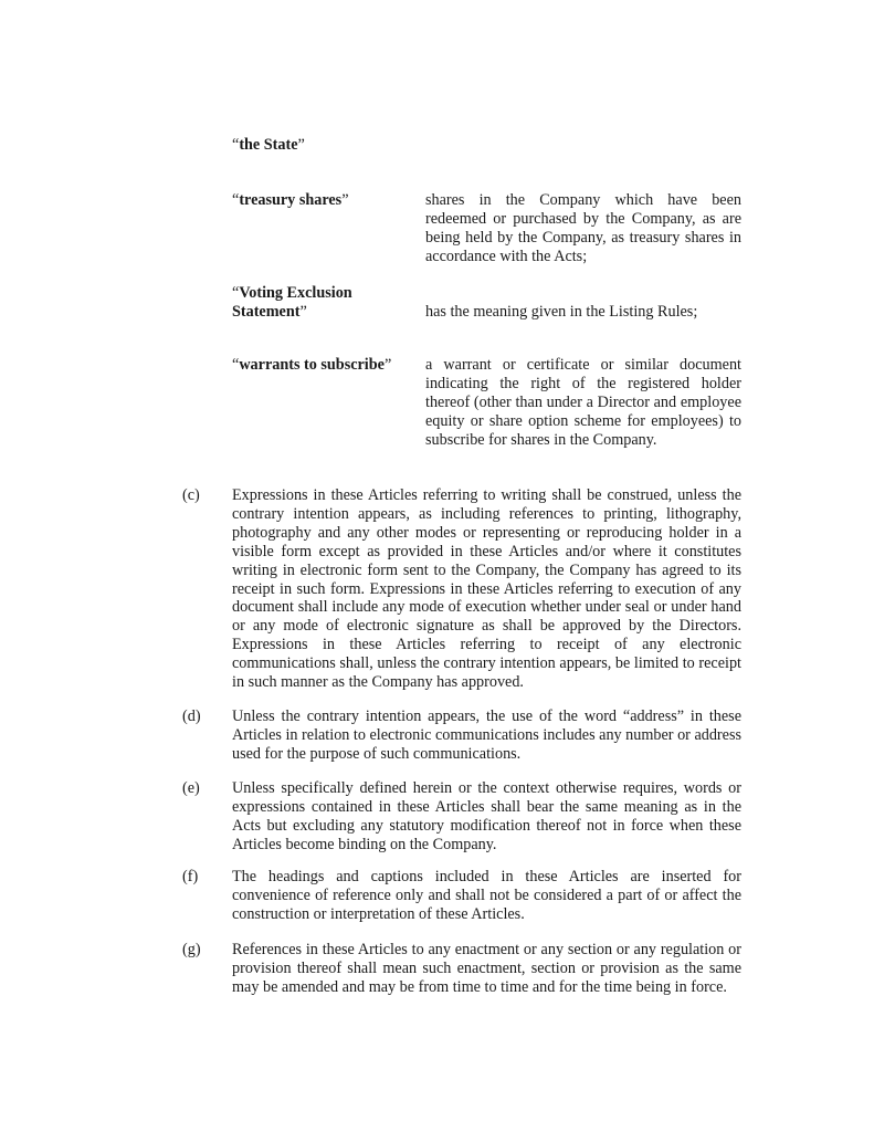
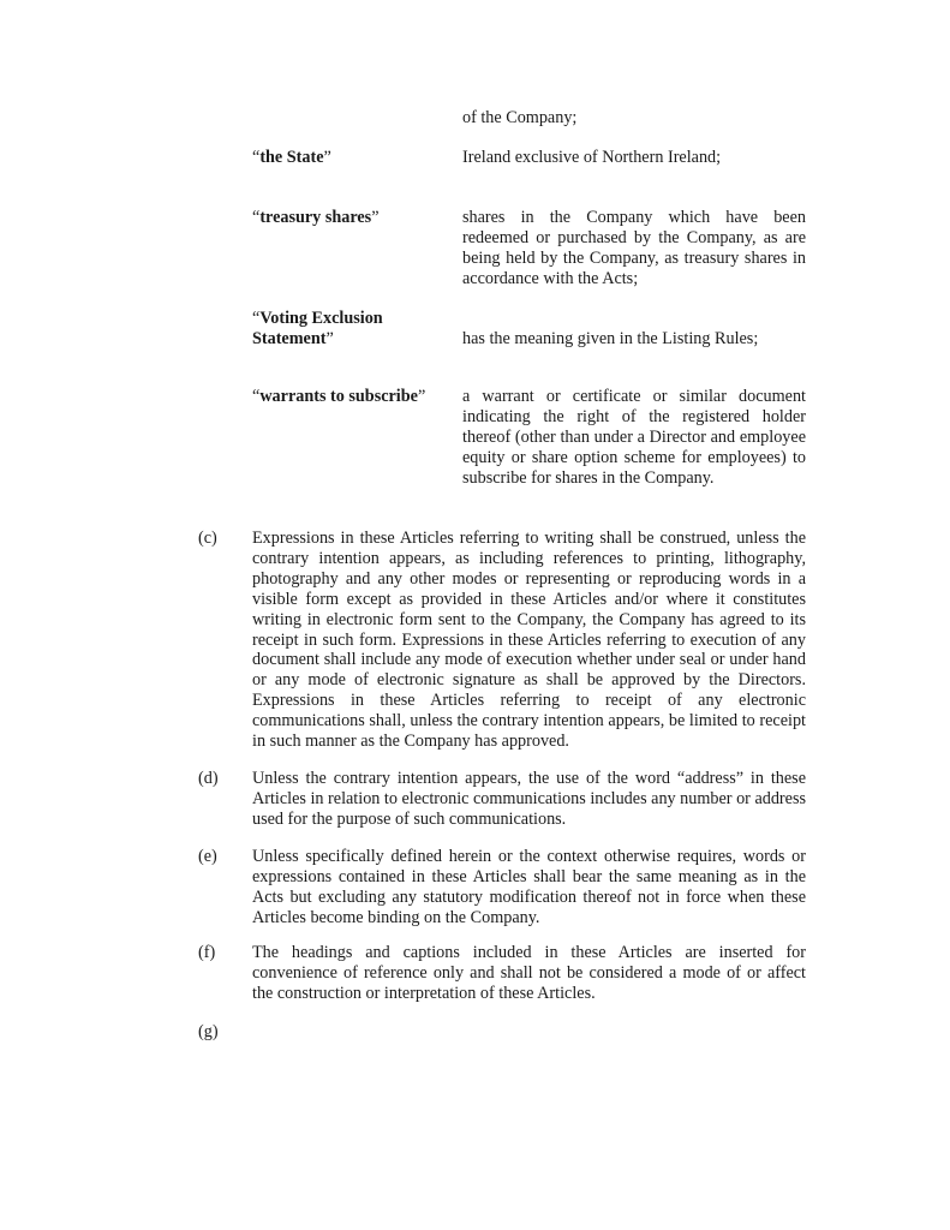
+ of the Company;
  “the State”
+ Ireland exclusive of Northern Ireland;
  “treasury shares”
  shares in the Company which have been redeemed or purchased by the Company, as are being held by the Company, as treasury shares in accordance with the Acts;
  “Voting Exclusion
  Statement”
  has the meaning given in the Listing Rules;
  “warrants to subscribe”
  a warrant or certificate or similar document indicating the right of the registered holder thereof (other than under a Director and employee equity or share option scheme for employees) to subscribe for shares in the Company.
  (c)
- Expressions in these Articles referring to writing shall be construed, unless the contrary intention appears, as including references to printing, lithography, photography and any other modes or representing or reproducing holder in a visible form except as provided in these Articles and/or where it constitutes writing in electronic form sent to the Company, the Company has agreed to its receipt in such form. Expressions in these Articles referring to execution of any document shall include any mode of execution whether under seal or under hand or any mode of electronic signature as shall be approved by the Directors. Expressions in these Articles referring to receipt of any electronic communications shall, unless the contrary intention appears, be limited to receipt in such manner as the Company has approved.
+ Expressions in these Articles referring to writing shall be construed, unless the contrary intention appears, as including references to printing, lithography, photography and any other modes or representing or reproducing words in a visible form except as provided in these Articles and/or where it constitutes writing in electronic form sent to the Company, the Company has agreed to its receipt in such form. Expressions in these Articles referring to execution of any document shall include any mode of execution whether under seal or under hand or any mode of electronic signature as shall be approved by the Directors. Expressions in these Articles referring to receipt of any electronic communications shall, unless the contrary intention appears, be limited to receipt in such manner as the Company has approved.
  (d)
  Unless the contrary intention appears, the use of the word “address” in these Articles in relation to electronic communications includes any number or address used for the purpose of such communications.
  (e)
  Unless specifically defined herein or the context otherwise requires, words or expressions contained in these Articles shall bear the same meaning as in the Acts but excluding any statutory modification thereof not in force when these Articles become binding on the Company.
  (f)
- The headings and captions included in these Articles are inserted for convenience of reference only and shall not be considered a part of or affect the construction or interpretation of these Articles.
+ The headings and captions included in these Articles are inserted for convenience of reference only and shall not be considered a mode of or affect the construction or interpretation of these Articles.
  (g)
- References in these Articles to any enactment or any section or any regulation or provision thereof shall mean such enactment, section or provision as the same may be amended and may be from time to time and for the time being in force.
